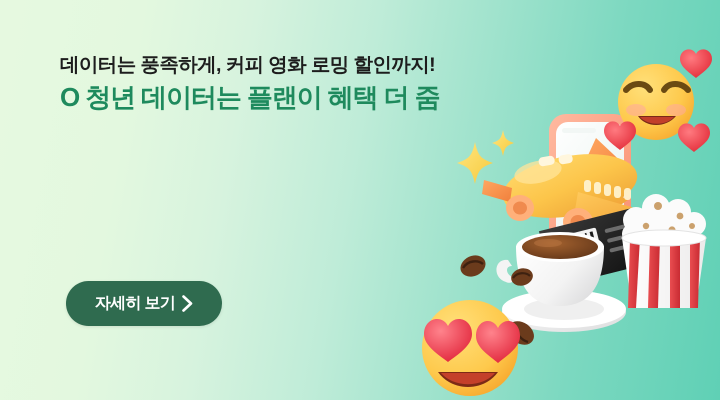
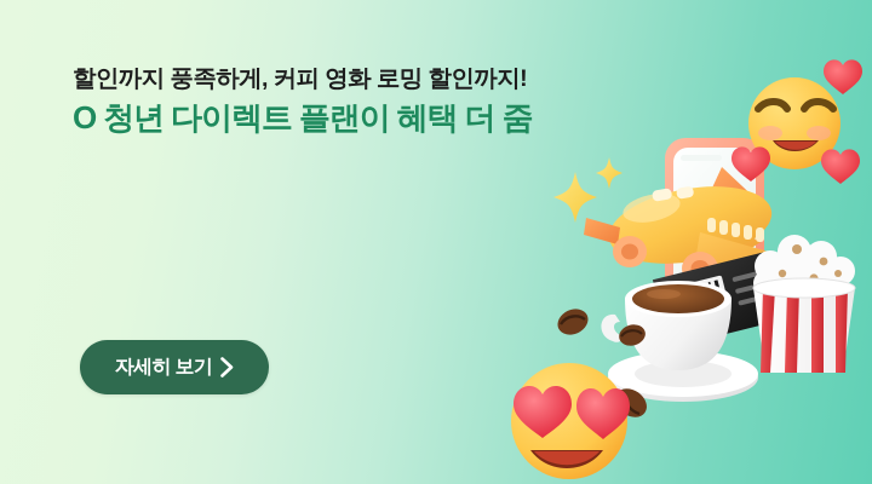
- 데이터는 풍족하게, 커피 영화 로밍 할인까지!
+ 할인까지 풍족하게, 커피 영화 로밍 할인까지!
- O 청년 데이터는 플랜이 혜택 더 줌
+ O 청년 다이렉트 플랜이 혜택 더 줌
  자세히 보기
